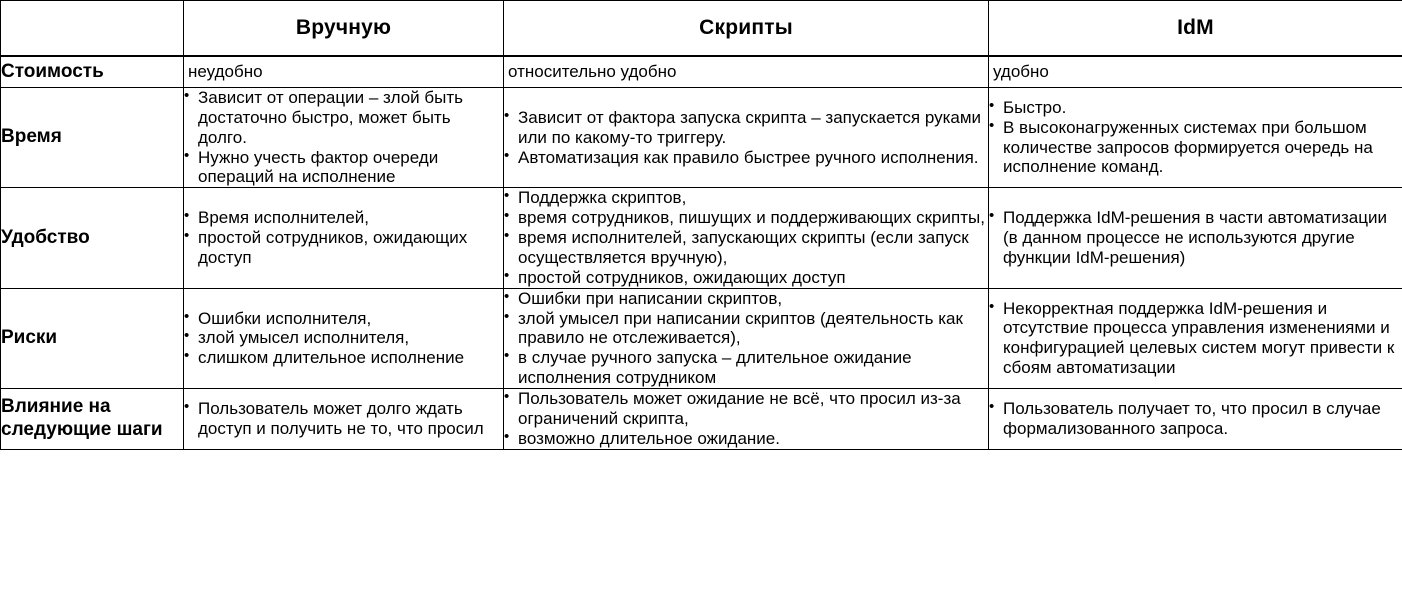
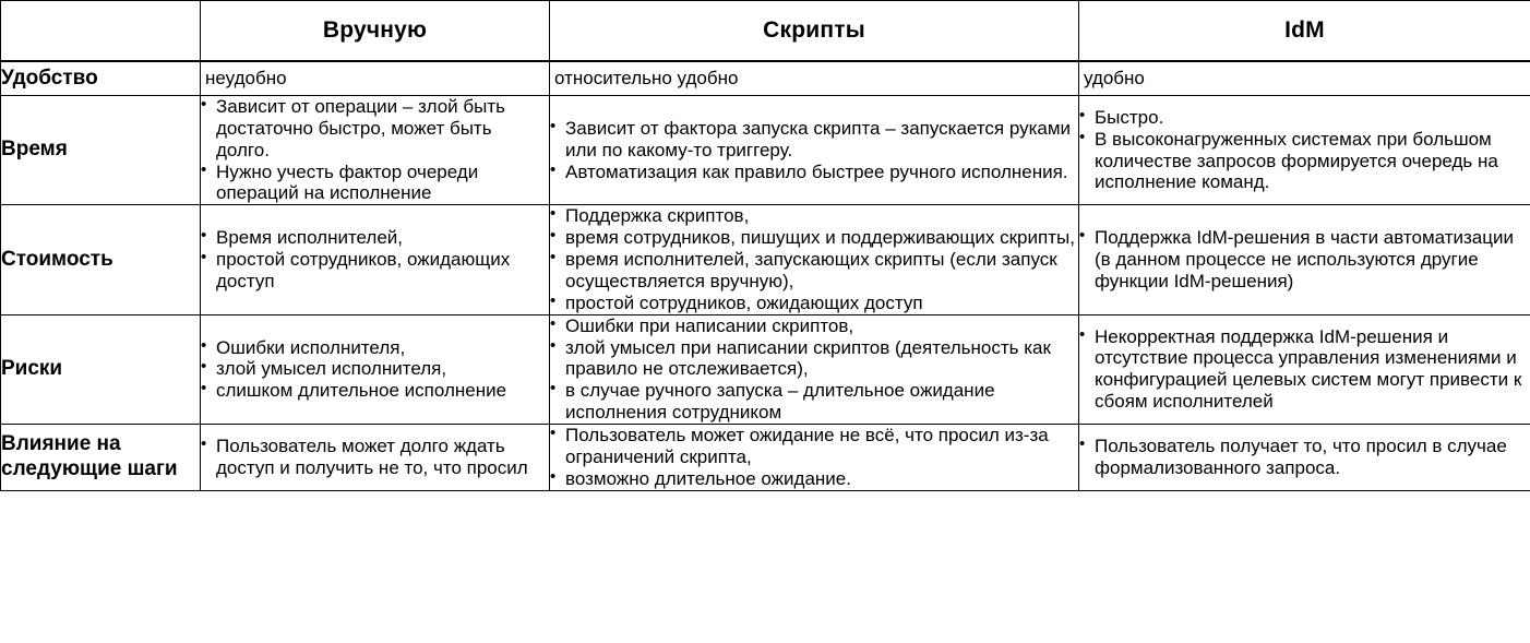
  	Вручную	Скрипты	IdM
- Стоимость	неудобно	относительно удобно	удобно
+ Удобство	неудобно	относительно удобно	удобно
  Время	Зависит от операции – злой быть достаточно быстро, может быть долго.Нужно учесть фактор очереди операций на исполнение	Зависит от фактора запуска скрипта – запускается руками или по какому-то триггеру.Автоматизация как правило быстрее ручного исполнения.	Быстро.В высоконагруженных системах при большом количестве запросов формируется очередь на исполнение команд.
- Удобство	Время исполнителей,простой сотрудников, ожидающих доступ	Поддержка скриптов,время сотрудников, пишущих и поддерживающих скрипты,время исполнителей, запускающих скрипты (если запуск осуществляется вручную),простой сотрудников, ожидающих доступ	Поддержка IdM-решения в части автоматизации (в данном процессе не используются другие функции IdM-решения)
+ Стоимость	Время исполнителей,простой сотрудников, ожидающих доступ	Поддержка скриптов,время сотрудников, пишущих и поддерживающих скрипты,время исполнителей, запускающих скрипты (если запуск осуществляется вручную),простой сотрудников, ожидающих доступ	Поддержка IdM-решения в части автоматизации (в данном процессе не используются другие функции IdM-решения)
- Риски	Ошибки исполнителя,злой умысел исполнителя,слишком длительное исполнение	Ошибки при написании скриптов,злой умысел при написании скриптов (деятельность как правило не отслеживается),в случае ручного запуска – длительное ожидание исполнения сотрудником	Некорректная поддержка IdM-решения и отсутствие процесса управления изменениями и конфигурацией целевых систем могут привести к сбоям автоматизации
+ Риски	Ошибки исполнителя,злой умысел исполнителя,слишком длительное исполнение	Ошибки при написании скриптов,злой умысел при написании скриптов (деятельность как правило не отслеживается),в случае ручного запуска – длительное ожидание исполнения сотрудником	Некорректная поддержка IdM-решения и отсутствие процесса управления изменениями и конфигурацией целевых систем могут привести к сбоям исполнителей
  Влияние на следующие шаги	Пользователь может долго ждать доступ и получить не то, что просил	Пользователь может ожидание не всё, что просил из-за ограничений скрипта,возможно длительное ожидание.	Пользователь получает то, что просил в случае формализованного запроса.
